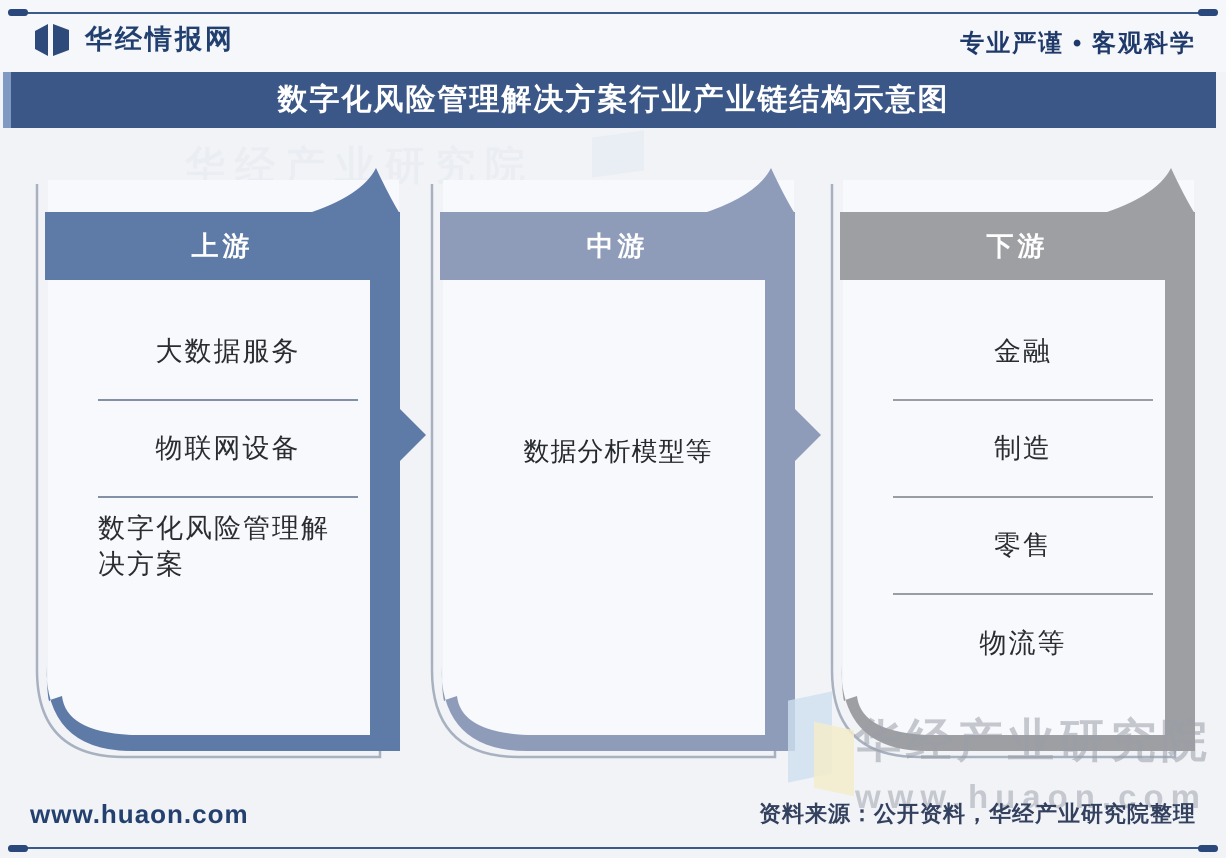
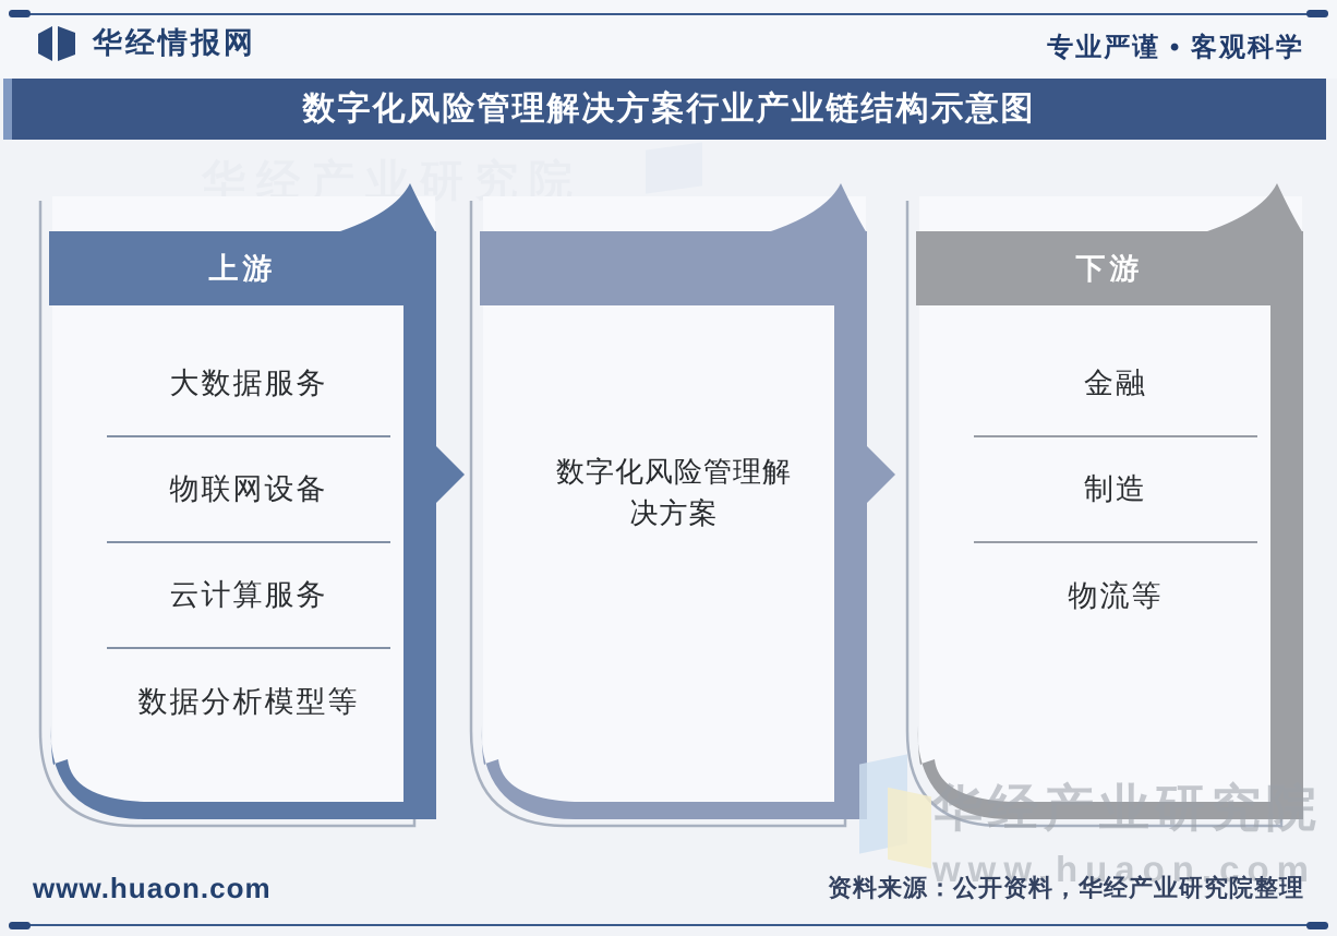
  华经情报网
  专业严谨 • 客观科学
  数字化风险管理解决方案行业产业链结构示意图
  华经产业研究院
  上游
  大数据服务
  物联网设备
+ 云计算服务
- 数字化风险管理解决方案
+ 数据分析模型等
- 中游
- 数据分析模型等
+ 数字化风险管理解决方案
  下游
  金融
  制造
- 零售
  物流等
  华经产业研究院
  www.huaon.com
  www.huaon.com
  资料来源：公开资料，华经产业研究院整理
